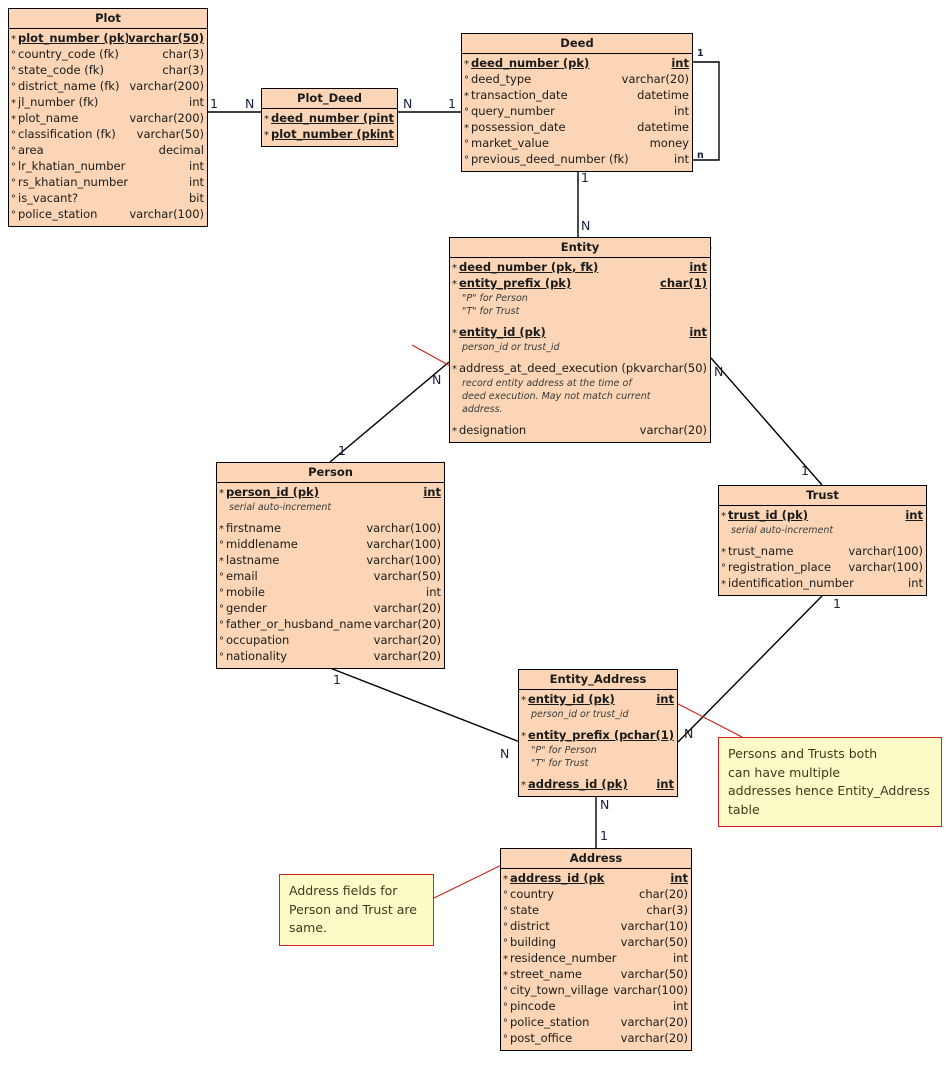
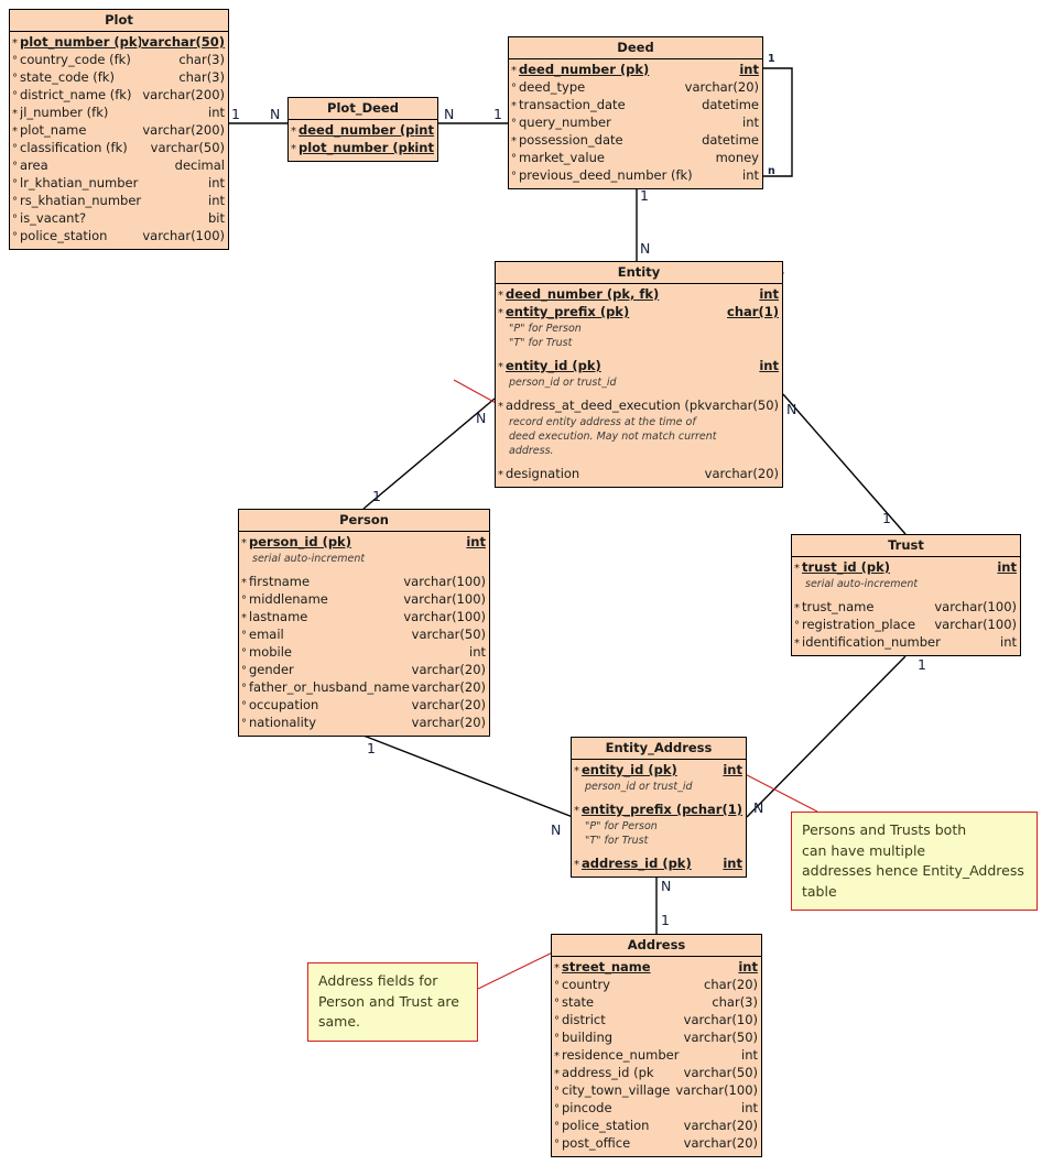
  Plot
  *
  plot_number (pk)
  varchar(50)
  °
  country_code (fk)
  char(3)
  °
  state_code (fk)
  char(3)
  °
  district_name (fk)
  varchar(200)
  *
  jl_number (fk)
  int
  *
  plot_name
  varchar(200)
  °
  classification (fk)
  varchar(50)
  °
  area
  decimal
  °
  lr_khatian_number
  int
  °
  rs_khatian_number
  int
  °
  is_vacant?
  bit
  °
  police_station
  varchar(100)
  Plot_Deed
  *
  deed_number (p
  int
  *
  plot_number (pk
  int
  Deed
  *
  deed_number (pk)
  int
  °
  deed_type
  varchar(20)
  *
  transaction_date
  datetime
  °
  query_number
  int
  *
  possession_date
  datetime
  °
  market_value
  money
  °
  previous_deed_number (fk)
  int
  Entity
  *
  deed_number (pk, fk)
  int
  *
  entity_prefix (pk)
  char(1)
  "P" for Person
  "T" for Trust
  *
  entity_id (pk)
  int
  person_id or trust_id
  *
  address_at_deed_execution (pk
  varchar(50)
  record entity address at the time of
  deed execution. May not match current
  address.
  *
  designation
  varchar(20)
  Person
  *
  person_id (pk)
  int
  serial auto-increment
  *
  firstname
  varchar(100)
  °
  middlename
  varchar(100)
  *
  lastname
  varchar(100)
  °
  email
  varchar(50)
  °
  mobile
  int
  °
  gender
  varchar(20)
  °
  father_or_husband_name
  varchar(20)
  °
  occupation
  varchar(20)
  °
  nationality
  varchar(20)
  Trust
  *
  trust_id (pk)
  int
  serial auto-increment
  *
  trust_name
  varchar(100)
  °
  registration_place
  varchar(100)
  *
  identification_number
  int
  Entity_Address
  *
  entity_id (pk)
  int
  person_id or trust_id
  *
  entity_prefix (p
  char(1)
  "P" for Person
  "T" for Trust
  *
  address_id (pk)
  int
  Address
  *
- address_id (pk
+ street_name
  int
  °
  country
  char(20)
  °
  state
  char(3)
  °
  district
  varchar(10)
  °
  building
  varchar(50)
  *
  residence_number
  int
  *
- street_name
+ address_id (pk
  varchar(50)
  °
  city_town_village
  varchar(100)
  °
  pincode
  int
  °
  police_station
  varchar(20)
  °
  post_office
  varchar(20)
  Persons and Trusts both
  can have multiple
  addresses hence Entity_Address
  table
  Address fields for
  Person and Trust are
  same.
  1
  N
  N
  1
  1
  n
  1
  N
  N
  1
  N
  1
  1
  N
  1
  N
  N
  1
